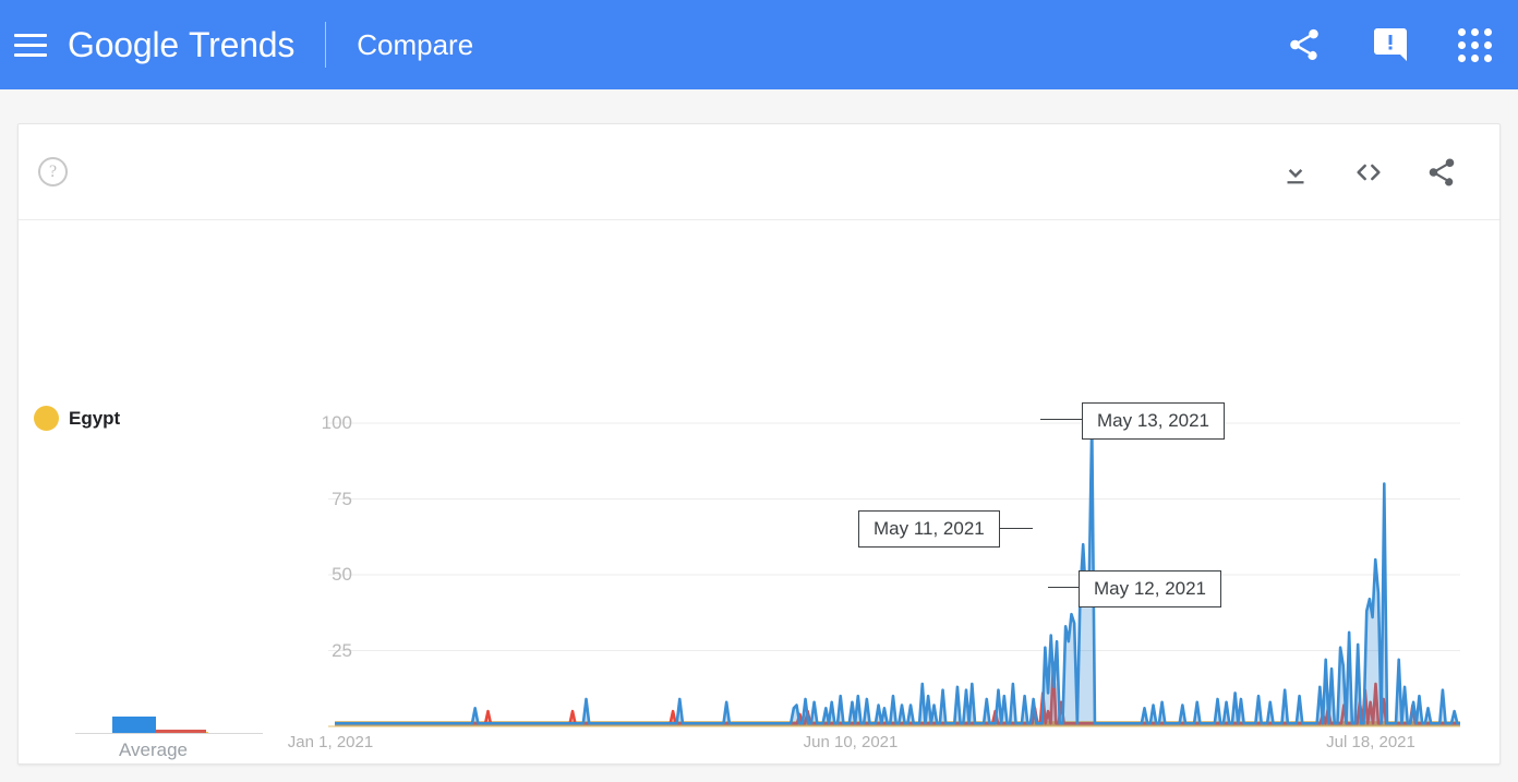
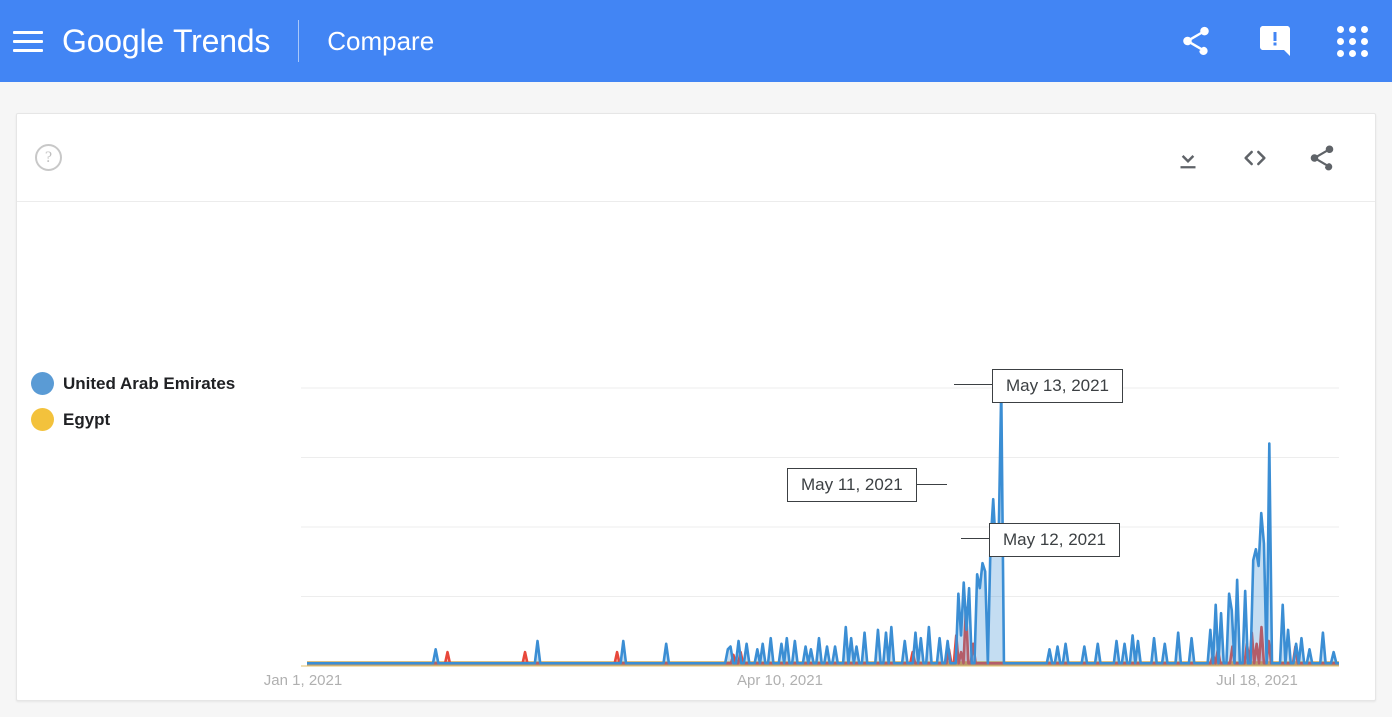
  Google
  Trends
  Compare
  ?
+ United Arab Emirates
  Egypt
- Average
- 100
- 75
- 50
- 25
  Jan 1, 2021
- Jun 10, 2021
+ Apr 10, 2021
  Jul 18, 2021
  May 13, 2021
  May 11, 2021
  May 12, 2021
